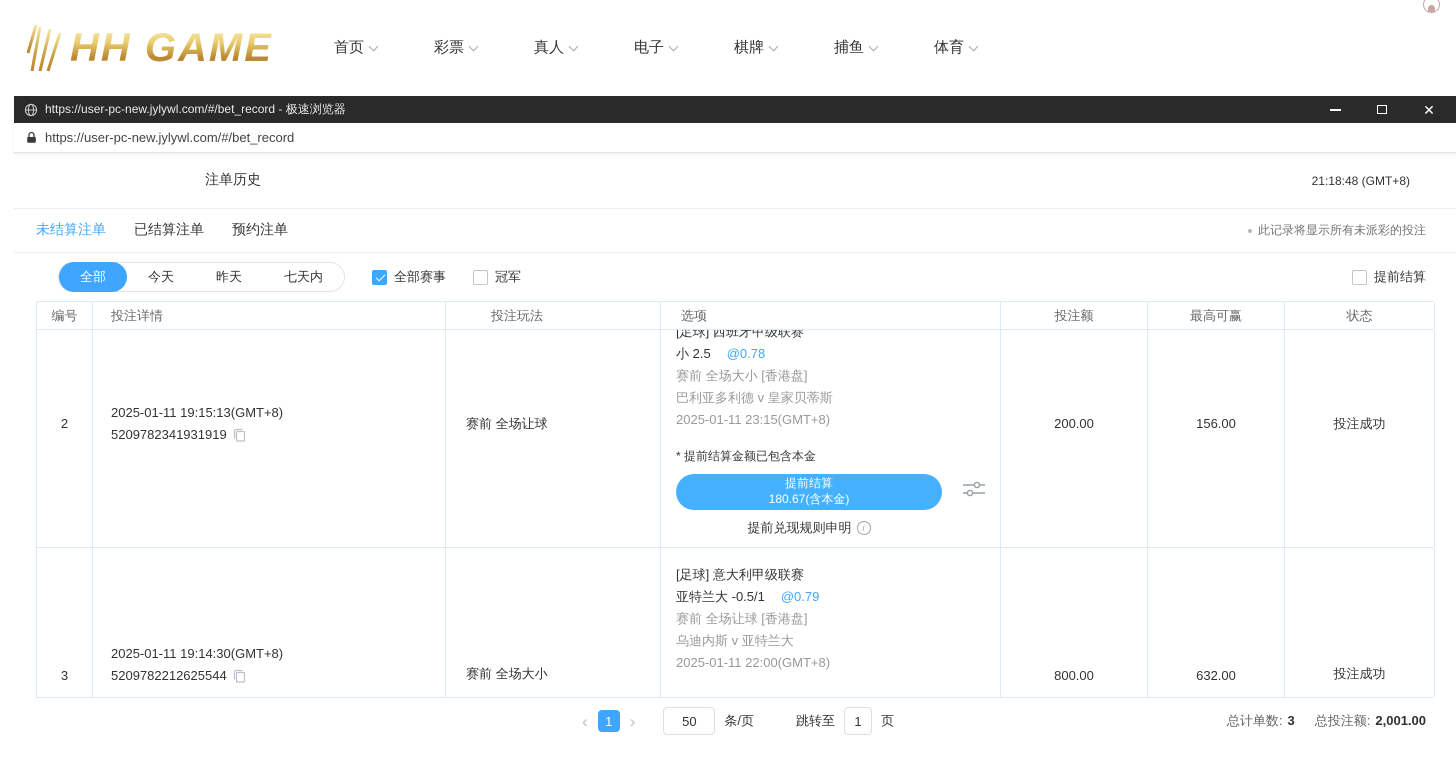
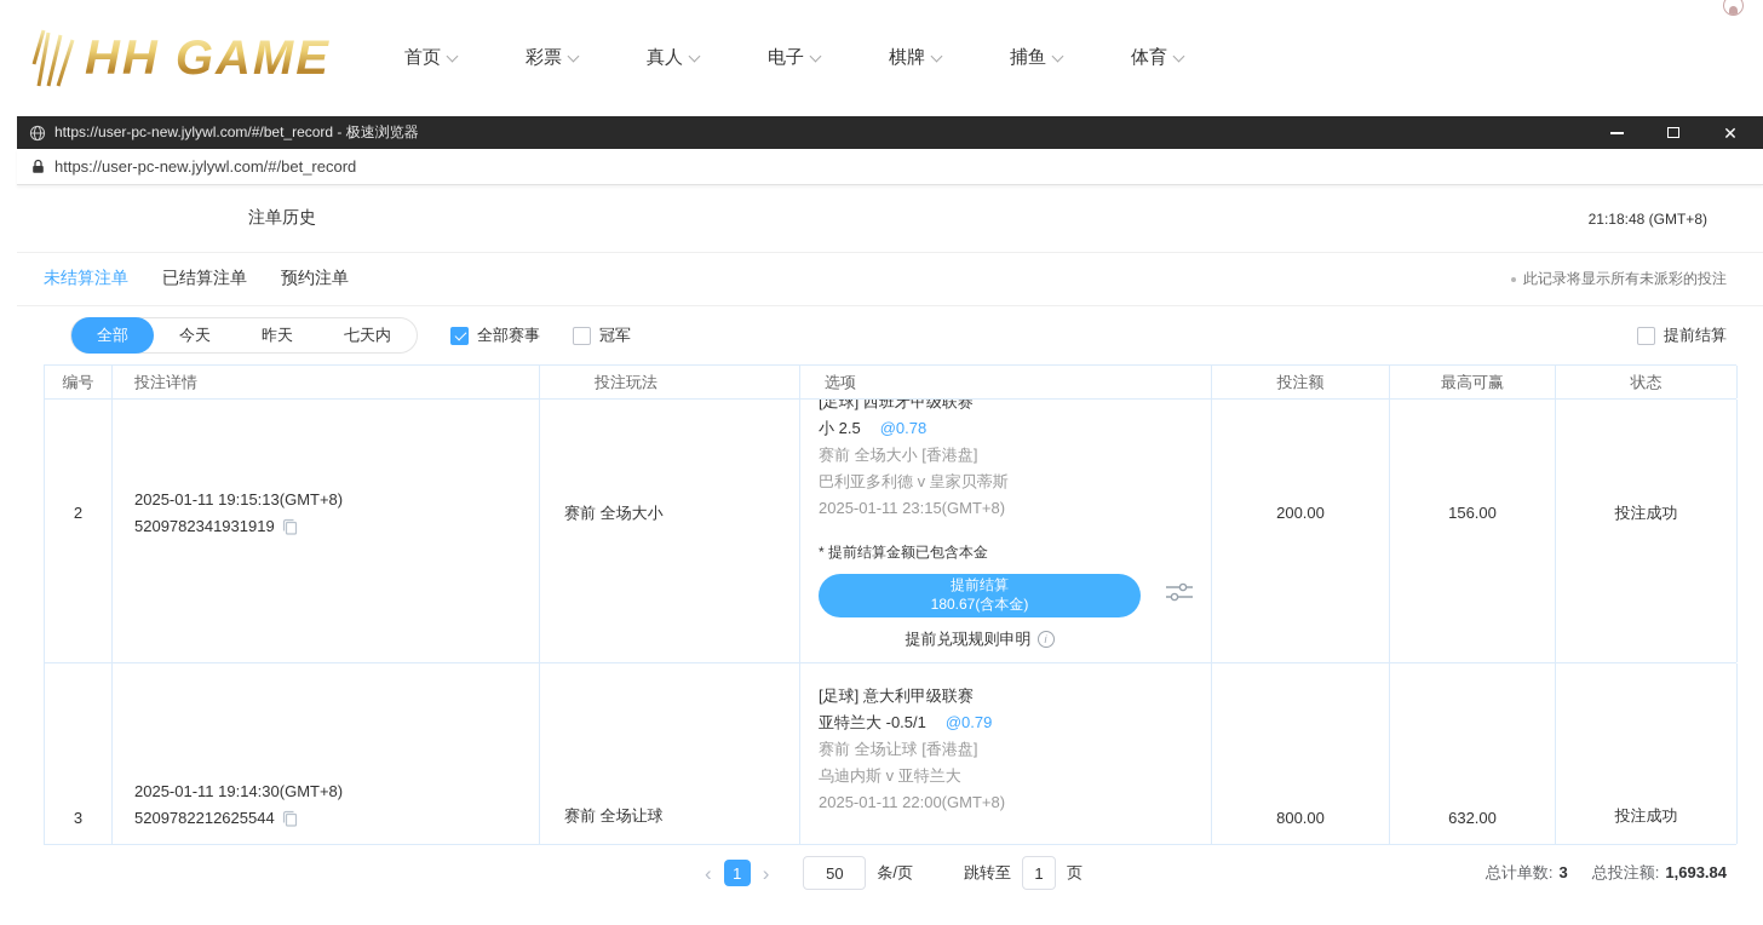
  HH GAME
  首页
  彩票
  真人
  电子
  棋牌
  捕鱼
  体育
  https://user-pc-new.jylywl.com/#/bet_record - 极速浏览器
  ✕
  https://user-pc-new.jylywl.com/#/bet_record
  注单历史
  21:18:48 (GMT+8)
  未结算注单
  已结算注单
  预约注单
  此记录将显示所有未派彩的投注
  全部
  今天
  昨天
  七天内
  全部赛事
  冠军
  提前结算
  编号
  投注详情
  投注玩法
  选项
  投注额
  最高可赢
  状态
  2
  2025-01-11 19:15:13(GMT+8)
  5209782341931919
- 赛前 全场让球
+ 赛前 全场大小
  [足球] 西班牙甲级联赛
  小 2.5 @0.78
  赛前 全场大小 [香港盘]
  巴利亚多利德 v 皇家贝蒂斯
  2025-01-11 23:15(GMT+8)
  * 提前结算金额已包含本金
  提前结算
  180.67(含本金)
  提前兑现规则申明
  i
  200.00
  156.00
  投注成功
  3
  2025-01-11 19:14:30(GMT+8)
  5209782212625544
- 赛前 全场大小
+ 赛前 全场让球
  [足球] 意大利甲级联赛
  亚特兰大 -0.5/1 @0.79
  赛前 全场让球 [香港盘]
  乌迪内斯 v 亚特兰大
  2025-01-11 22:00(GMT+8)
  800.00
  632.00
  投注成功
  ‹
  1
  ›
  50
  条/页
  跳转至
  1
  页
  总计单数: 3
- 总投注额: 2,001.00
+ 总投注额: 1,693.84
